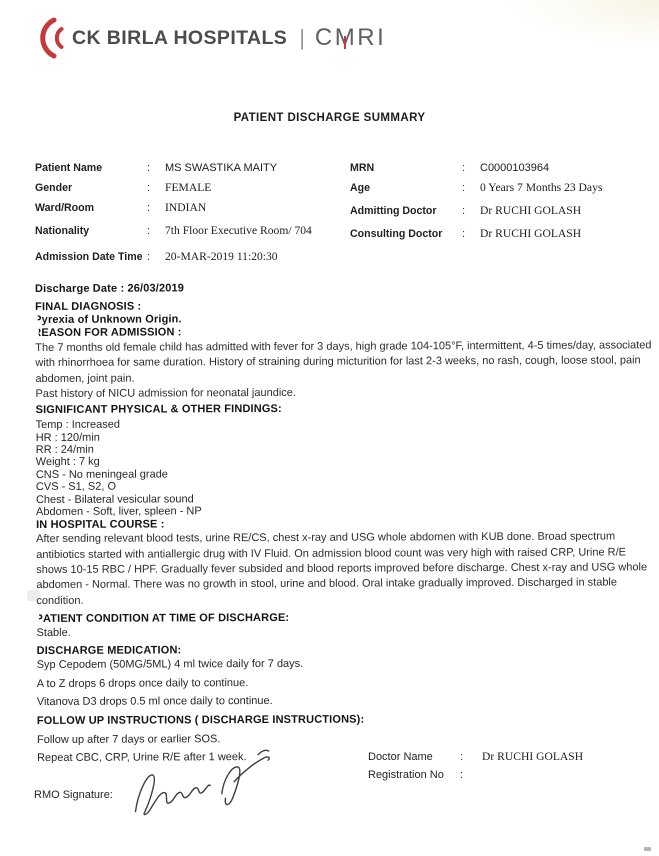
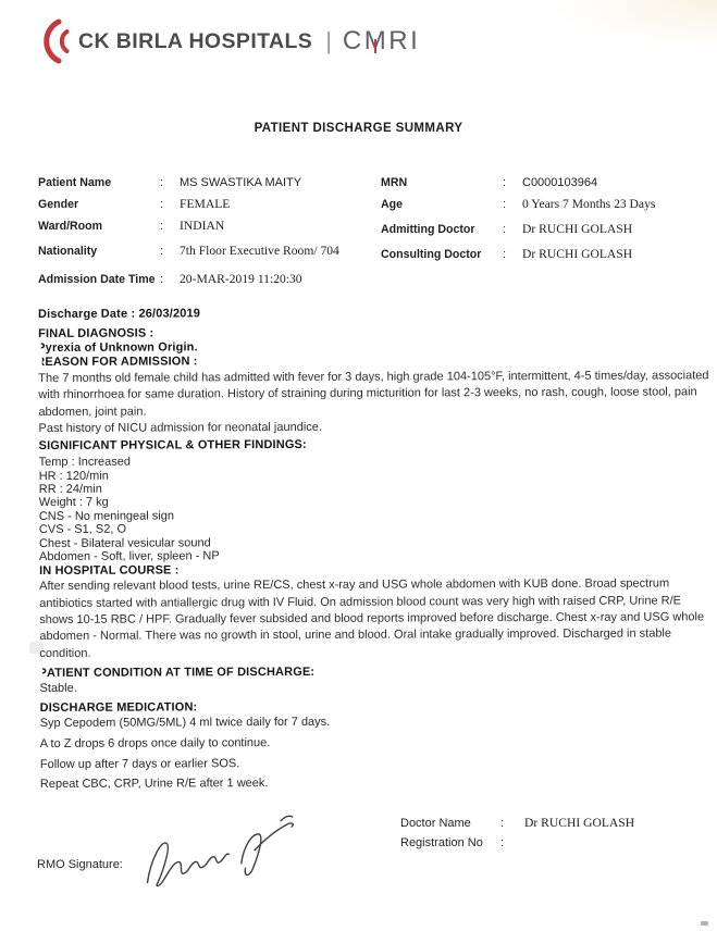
  CK BIRLA HOSPITALS
  |
  CMRI
  PATIENT DISCHARGE SUMMARY
  Patient Name
  :
  MS SWASTIKA MAITY
  Gender
  :
  FEMALE
  Ward/Room
  :
  INDIAN
  Nationality
  :
  7th Floor Executive Room/ 704
  Admission Date Time
  :
  20-MAR-2019 11:20:30
  MRN
  :
  C0000103964
  Age
  :
  0 Years 7 Months 23 Days
  Admitting Doctor
  :
  Dr RUCHI GOLASH
  Consulting Doctor
  :
  Dr RUCHI GOLASH
  Discharge Date : 26/03/2019
  FINAL DIAGNOSIS :
  Pyrexia of Unknown Origin.
  EASON FOR ADMISSION :
  The 7 months old female child has admitted with fever for 3 days, high grade 104-105°F, intermittent, 4-5 times/day, associated with rhinorrhoea for same duration. History of straining during micturition for last 2-3 weeks, no rash, cough, loose stool, pain abdomen, joint pain.
  Past history of NICU admission for neonatal jaundice.
  SIGNIFICANT PHYSICAL & OTHER FINDINGS:
  Temp : Increased
  HR : 120/min
  RR : 24/min
  Weight : 7 kg
- CNS - No meningeal grade
+ CNS - No meningeal sign
  CVS - S1, S2, O
  Chest - Bilateral vesicular sound
  Abdomen - Soft, liver, spleen - NP
  IN HOSPITAL COURSE :
  After sending relevant blood tests, urine RE/CS, chest x-ray and USG whole abdomen with KUB done. Broad spectrum antibiotics started with antiallergic drug with IV Fluid. On admission blood count was very high with raised CRP, Urine R/E shows 10-15 RBC / HPF. Gradually fever subsided and blood reports improved before discharge. Chest x-ray and USG whole abdomen - Normal. There was no growth in stool, urine and blood. Oral intake gradually improved. Discharged in stable condition.
  PATIENT CONDITION AT TIME OF DISCHARGE:
  Stable.
  DISCHARGE MEDICATION:
  Syp Cepodem (50MG/5ML) 4 ml twice daily for 7 days.
  A to Z drops 6 drops once daily to continue.
- Vitanova D3 drops 0.5 ml once daily to continue.
- FOLLOW UP INSTRUCTIONS ( DISCHARGE INSTRUCTIONS):
  Follow up after 7 days or earlier SOS.
  Repeat CBC, CRP, Urine R/E after 1 week.
  Doctor Name
  :
  Dr RUCHI GOLASH
  Registration No
  :
  RMO Signature:
